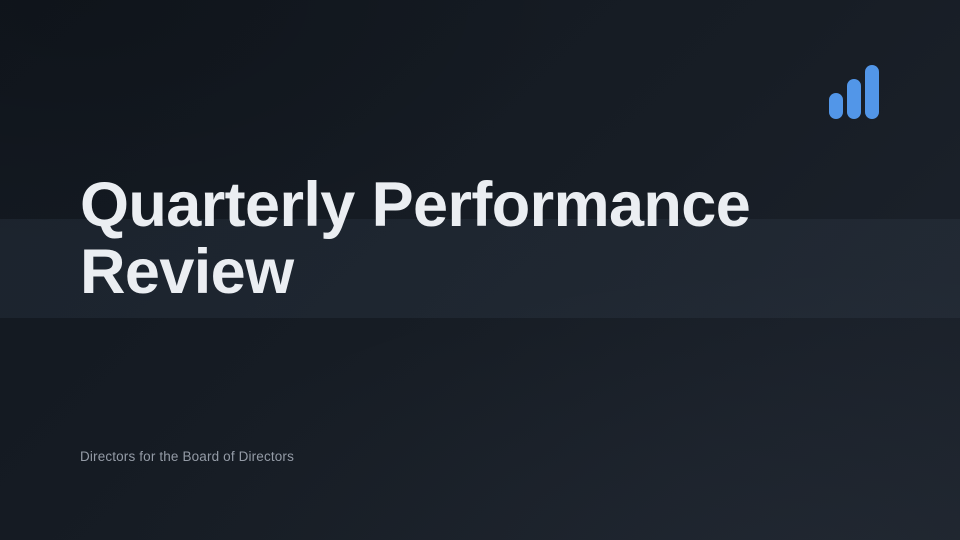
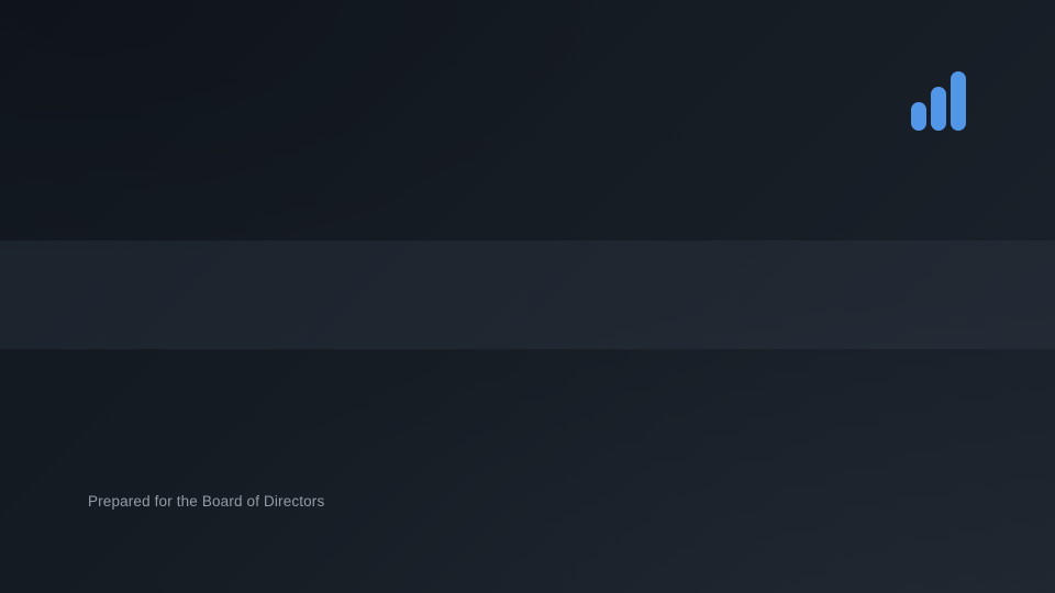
- Quarterly Performance
- Review
- Directors for the Board of Directors
+ Prepared for the Board of Directors
